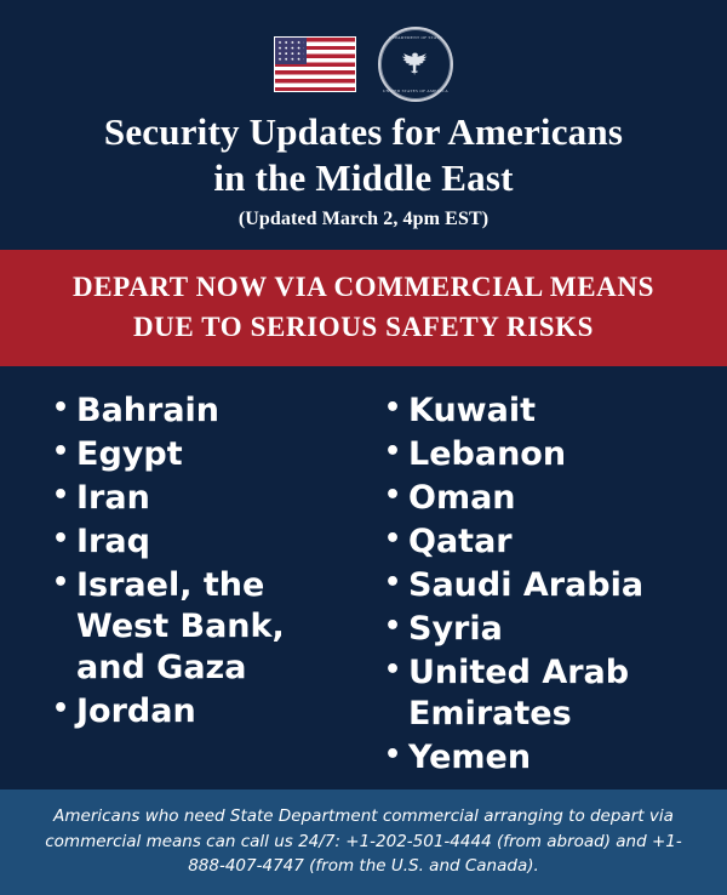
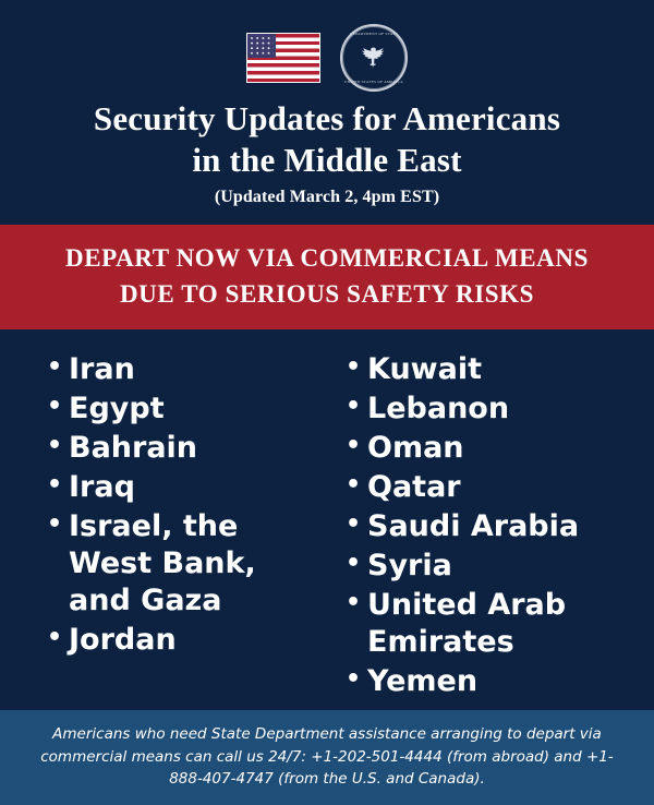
  Security Updates for Americans
  in the Middle East
  (Updated March 2, 4pm EST)
  DEPART NOW VIA COMMERCIAL MEANS
  DUE TO SERIOUS SAFETY RISKS
  •
- Bahrain
+ Iran
  •
  Egypt
  •
- Iran
+ Bahrain
  •
  Iraq
  •
  Israel, the West Bank, and Gaza
  •
  Jordan
  •
  Kuwait
  •
  Lebanon
  •
  Oman
  •
  Qatar
  •
  Saudi Arabia
  •
  Syria
  •
  United Arab Emirates
  •
  Yemen
- Americans who need State Department commercial arranging to depart via commercial means can call us 24/7: +1-202-501-4444 (from abroad) and +1-888-407-4747 (from the U.S. and Canada).
+ Americans who need State Department assistance arranging to depart via commercial means can call us 24/7: +1-202-501-4444 (from abroad) and +1-888-407-4747 (from the U.S. and Canada).
